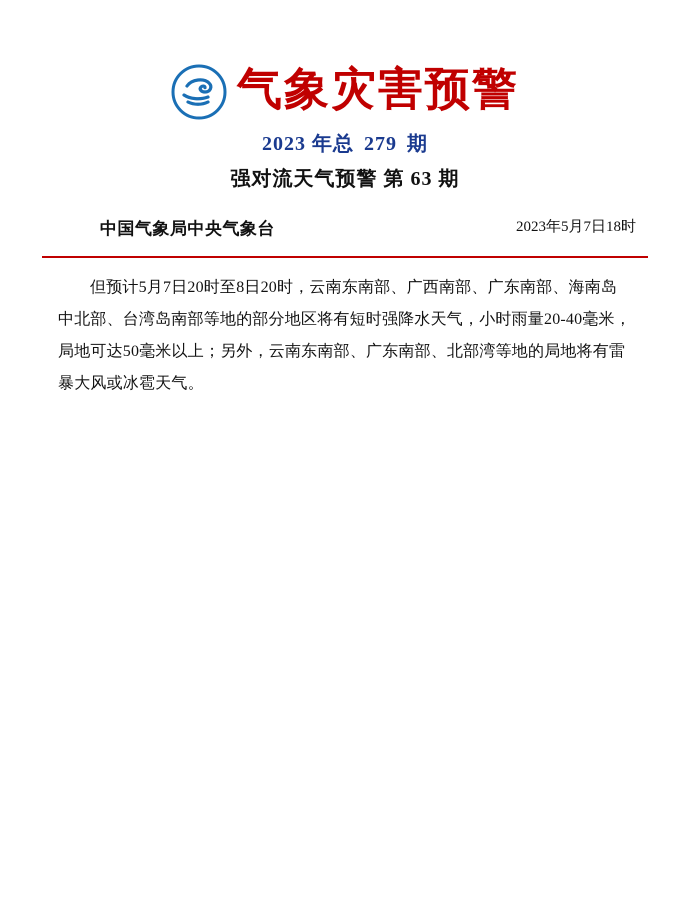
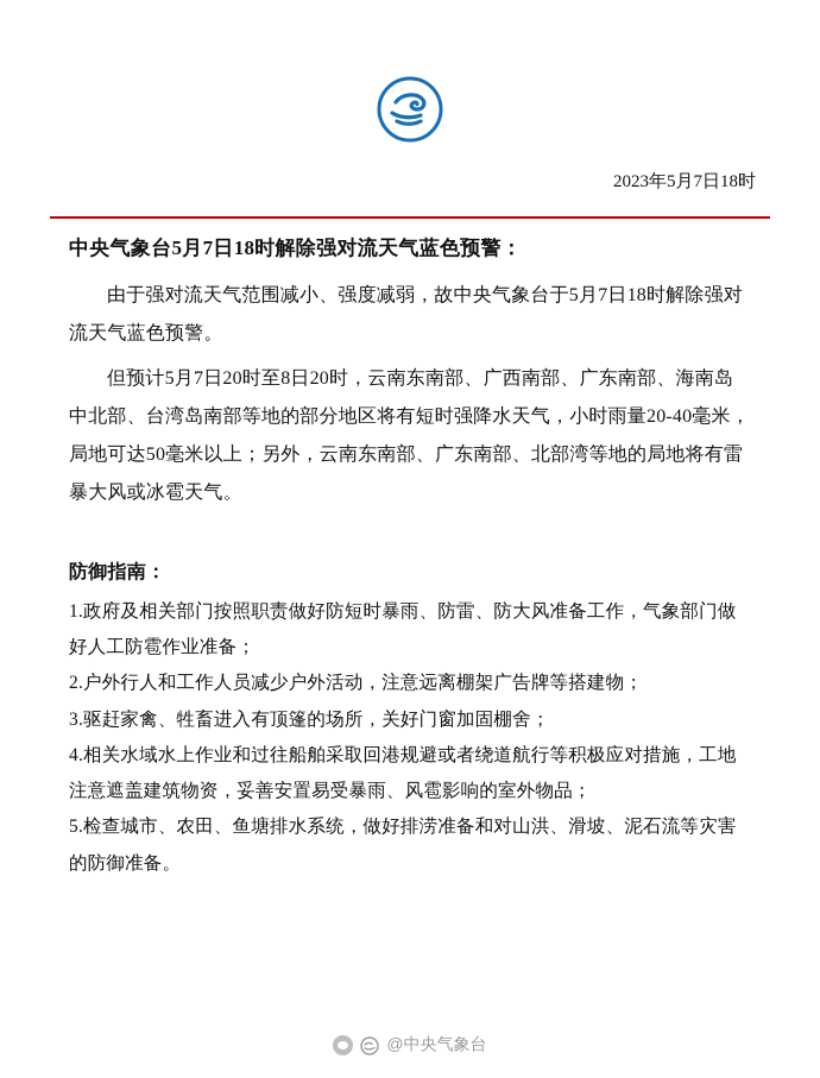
- 气象灾害预警
- 2023 年总 279 期
- 强对流天气预警 第 63 期
- 中国气象局中央气象台
  2023年5月7日18时
+ 中央气象台5月7日18时解除强对流天气蓝色预警：
+ 由于强对流天气范围减小、强度减弱，故中央气象台于5月7日18时解除强对流天气蓝色预警。
  但预计5月7日20时至8日20时，云南东南部、广西南部、广东南部、海南岛中北部、台湾岛南部等地的部分地区将有短时强降水天气，小时雨量20-40毫米，局地可达50毫米以上；另外，云南东南部、广东南部、北部湾等地的局地将有雷暴大风或冰雹天气。
+ 防御指南：
+ 1.政府及相关部门按照职责做好防短时暴雨、防雷、防大风准备工作，气象部门做好人工防雹作业准备；
+ 2.户外行人和工作人员减少户外活动，注意远离棚架广告牌等搭建物；
+ 3.驱赶家禽、牲畜进入有顶篷的场所，关好门窗加固棚舍；
+ 4.相关水域水上作业和过往船舶采取回港规避或者绕道航行等积极应对措施，工地注意遮盖建筑物资，妥善安置易受暴雨、风雹影响的室外物品；
+ 5.检查城市、农田、鱼塘排水系统，做好排涝准备和对山洪、滑坡、泥石流等灾害的防御准备。
+ @中央气象台
